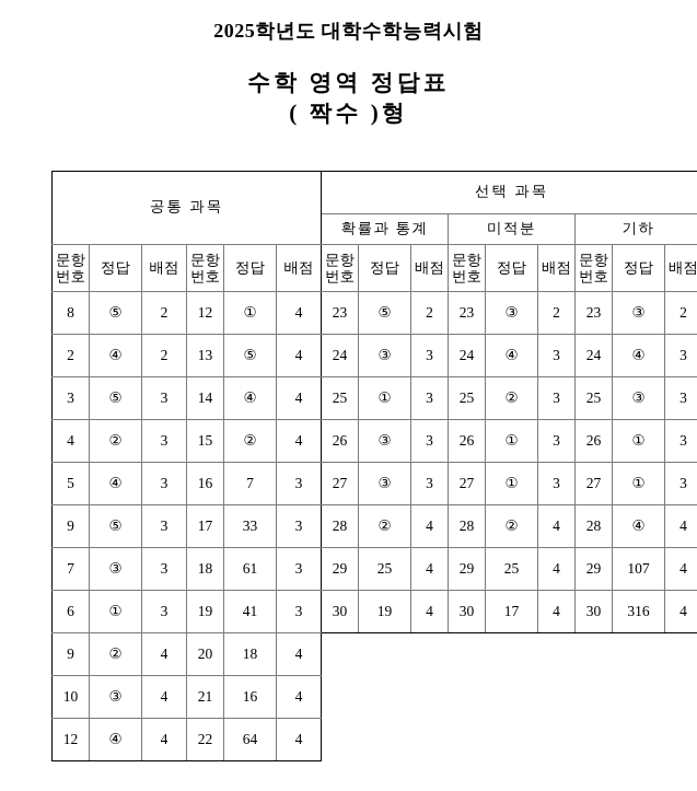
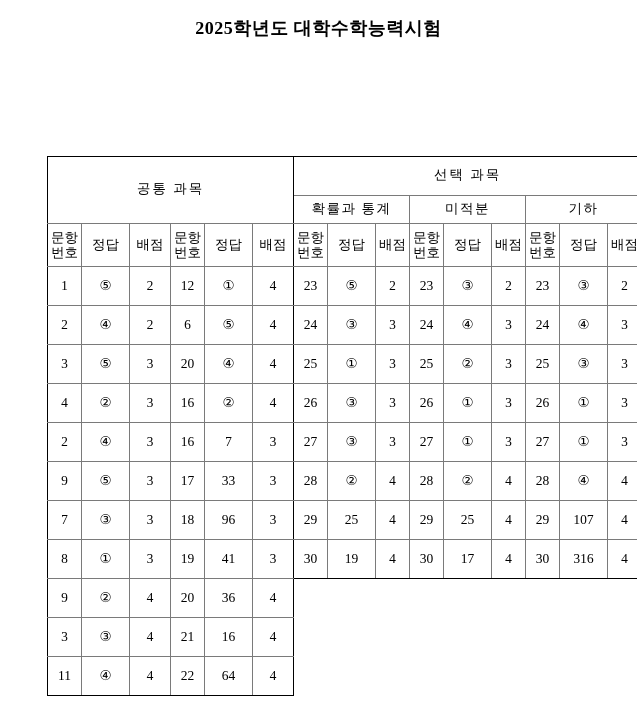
  2025학년도 대학수학능력시험
- 수학 영역 정답표
- ( 짝수 )형
  공통 과목	선택 과목
  확률과 통계	미적분	기하
  문항 번호	정답	배점	문항 번호	정답	배점	문항 번호	정답	배점	문항 번호	정답	배점	문항 번호	정답	배점
- 8	⑤	2	12	①	4	23	⑤	2	23	③	2	23	③	2
+ 1	⑤	2	12	①	4	23	⑤	2	23	③	2	23	③	2
- 2	④	2	13	⑤	4	24	③	3	24	④	3	24	④	3
+ 2	④	2	6	⑤	4	24	③	3	24	④	3	24	④	3
- 3	⑤	3	14	④	4	25	①	3	25	②	3	25	③	3
+ 3	⑤	3	20	④	4	25	①	3	25	②	3	25	③	3
- 4	②	3	15	②	4	26	③	3	26	①	3	26	①	3
+ 4	②	3	16	②	4	26	③	3	26	①	3	26	①	3
- 5	④	3	16	7	3	27	③	3	27	①	3	27	①	3
+ 2	④	3	16	7	3	27	③	3	27	①	3	27	①	3
  9	⑤	3	17	33	3	28	②	4	28	②	4	28	④	4
- 7	③	3	18	61	3	29	25	4	29	25	4	29	107	4
+ 7	③	3	18	96	3	29	25	4	29	25	4	29	107	4
- 6	①	3	19	41	3	30	19	4	30	17	4	30	316	4
+ 8	①	3	19	41	3	30	19	4	30	17	4	30	316	4
- 9	②	4	20	18	4
+ 9	②	4	20	36	4
- 10	③	4	21	16	4
+ 3	③	4	21	16	4
- 12	④	4	22	64	4
+ 11	④	4	22	64	4
